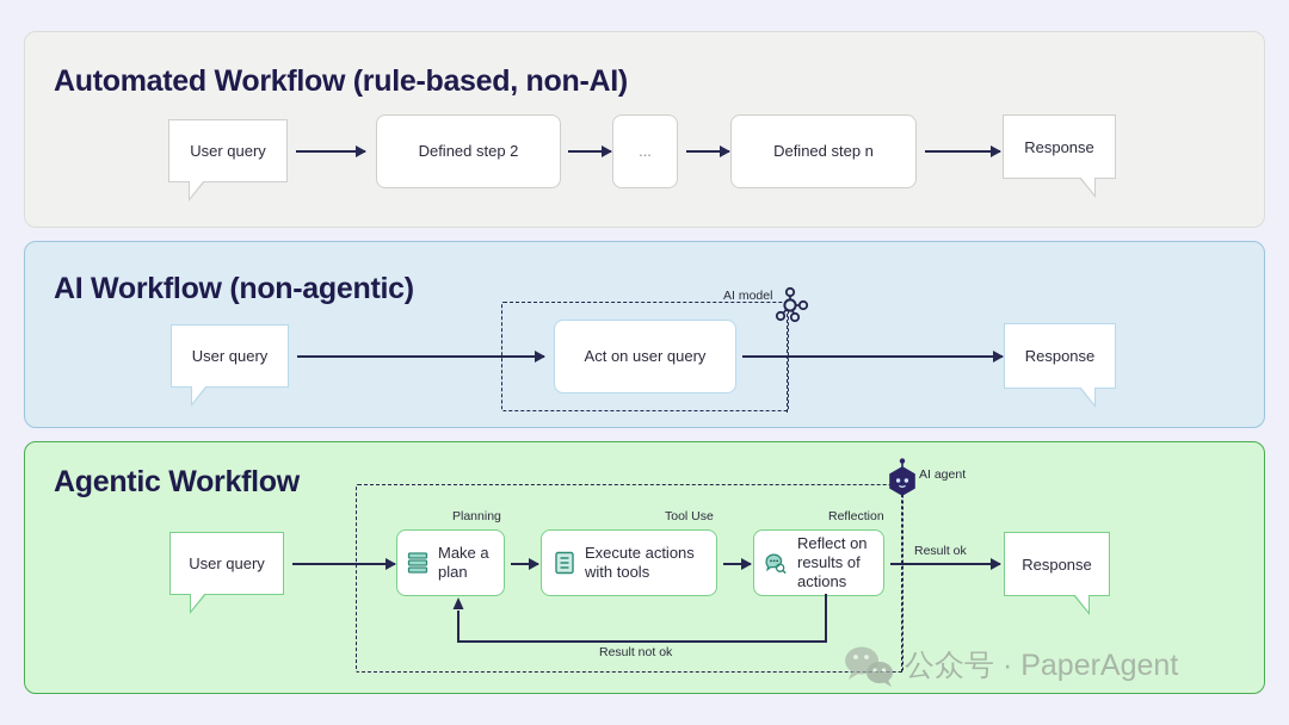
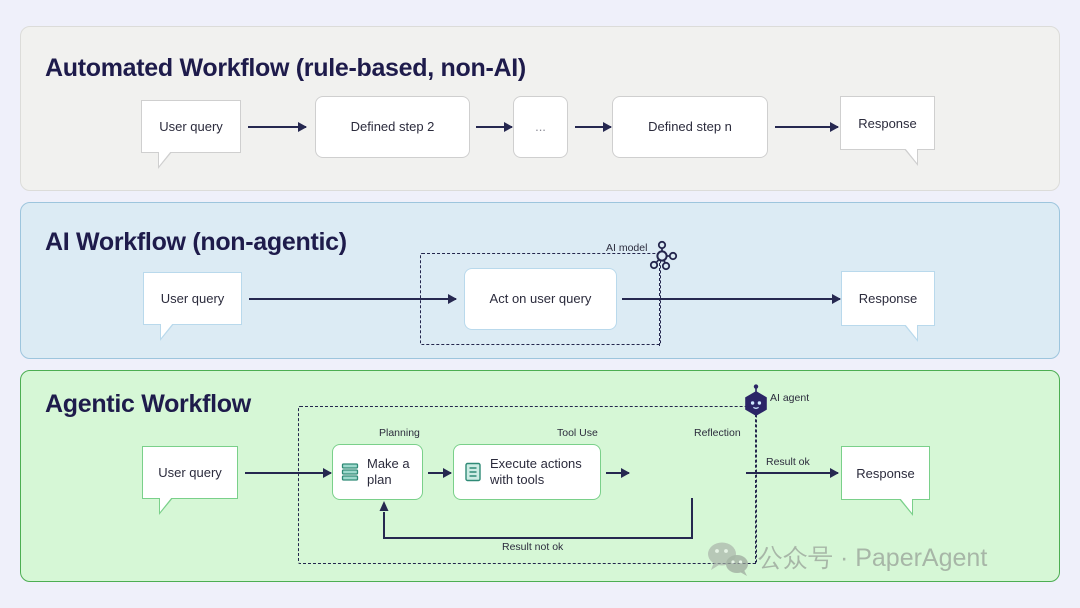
  Automated Workflow (rule-based, non-AI)
  User query
  Defined step 2
  ...
  Defined step n
  Response
  AI Workflow (non-agentic)
  User query
  Act on user query
  Response
  AI model
  Agentic Workflow
  User query
  Planning
  Make a plan
  Tool Use
  Execute actions with tools
  Reflection
- Reflect on results of actions
  Result ok
  Response
  AI agent
  Result not ok
  公众号 · PaperAgent
